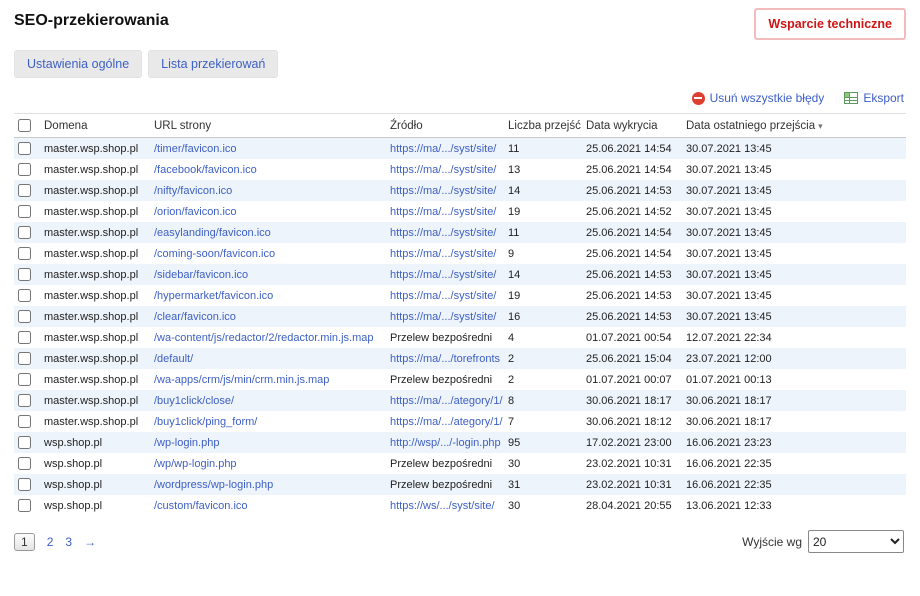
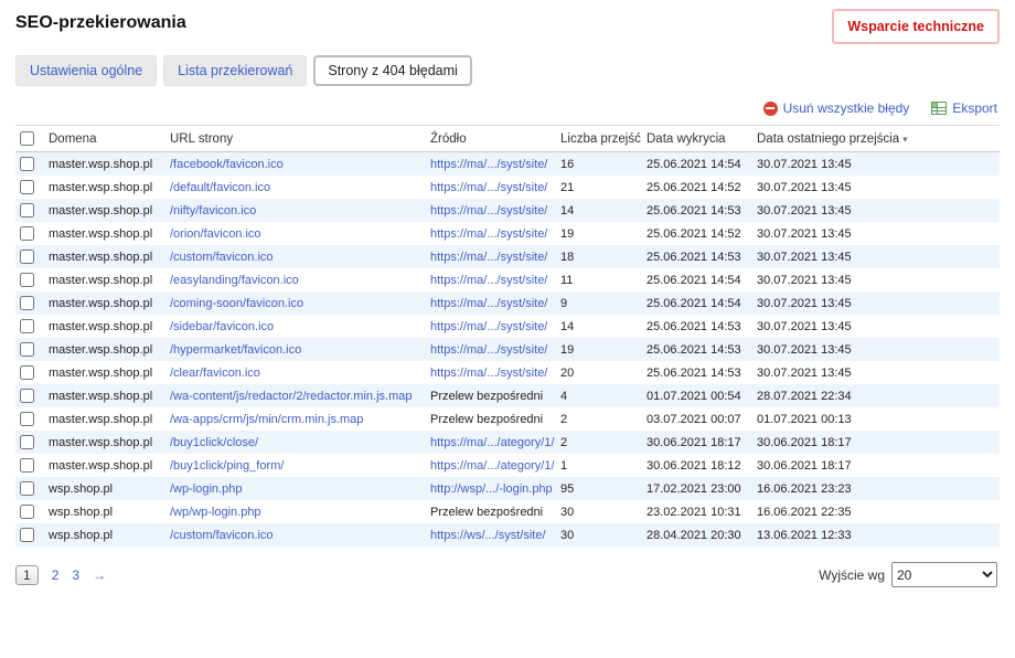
  SEO-przekierowania
  Wsparcie techniczne
  Ustawienia ogólne
  Lista przekierowań
+ Strony z 404 błędami
  Usuń wszystkie błędy
  Eksport
  	Domena	URL strony	Źródło	Liczba przejść	Data wykrycia	Data ostatniego przejścia ▾
- 	master.wsp.shop.pl	/timer/favicon.ico	https://ma/.../syst/site/	11	25.06.2021 14:54	30.07.2021 13:45
- 	master.wsp.shop.pl	/facebook/favicon.ico	https://ma/.../syst/site/	13	25.06.2021 14:54	30.07.2021 13:45
+ 	master.wsp.shop.pl	/facebook/favicon.ico	https://ma/.../syst/site/	16	25.06.2021 14:54	30.07.2021 13:45
+ 	master.wsp.shop.pl	/default/favicon.ico	https://ma/.../syst/site/	21	25.06.2021 14:52	30.07.2021 13:45
  	master.wsp.shop.pl	/nifty/favicon.ico	https://ma/.../syst/site/	14	25.06.2021 14:53	30.07.2021 13:45
  	master.wsp.shop.pl	/orion/favicon.ico	https://ma/.../syst/site/	19	25.06.2021 14:52	30.07.2021 13:45
+ 	master.wsp.shop.pl	/custom/favicon.ico	https://ma/.../syst/site/	18	25.06.2021 14:53	30.07.2021 13:45
  	master.wsp.shop.pl	/easylanding/favicon.ico	https://ma/.../syst/site/	11	25.06.2021 14:54	30.07.2021 13:45
  	master.wsp.shop.pl	/coming-soon/favicon.ico	https://ma/.../syst/site/	9	25.06.2021 14:54	30.07.2021 13:45
  	master.wsp.shop.pl	/sidebar/favicon.ico	https://ma/.../syst/site/	14	25.06.2021 14:53	30.07.2021 13:45
  	master.wsp.shop.pl	/hypermarket/favicon.ico	https://ma/.../syst/site/	19	25.06.2021 14:53	30.07.2021 13:45
- 	master.wsp.shop.pl	/clear/favicon.ico	https://ma/.../syst/site/	16	25.06.2021 14:53	30.07.2021 13:45
+ 	master.wsp.shop.pl	/clear/favicon.ico	https://ma/.../syst/site/	20	25.06.2021 14:53	30.07.2021 13:45
- 	master.wsp.shop.pl	/wa-content/js/redactor/2/redactor.min.js.map	Przelew bezpośredni	4	01.07.2021 00:54	12.07.2021 22:34
+ 	master.wsp.shop.pl	/wa-content/js/redactor/2/redactor.min.js.map	Przelew bezpośredni	4	01.07.2021 00:54	28.07.2021 22:34
- 	master.wsp.shop.pl	/default/	https://ma/.../torefronts	2	25.06.2021 15:04	23.07.2021 12:00
- 	master.wsp.shop.pl	/wa-apps/crm/js/min/crm.min.js.map	Przelew bezpośredni	2	01.07.2021 00:07	01.07.2021 00:13
+ 	master.wsp.shop.pl	/wa-apps/crm/js/min/crm.min.js.map	Przelew bezpośredni	2	03.07.2021 00:07	01.07.2021 00:13
- 	master.wsp.shop.pl	/buy1click/close/	https://ma/.../ategory/1/	8	30.06.2021 18:17	30.06.2021 18:17
+ 	master.wsp.shop.pl	/buy1click/close/	https://ma/.../ategory/1/	2	30.06.2021 18:17	30.06.2021 18:17
- 	master.wsp.shop.pl	/buy1click/ping_form/	https://ma/.../ategory/1/	7	30.06.2021 18:12	30.06.2021 18:17
+ 	master.wsp.shop.pl	/buy1click/ping_form/	https://ma/.../ategory/1/	1	30.06.2021 18:12	30.06.2021 18:17
  	wsp.shop.pl	/wp-login.php	http://wsp/.../-login.php	95	17.02.2021 23:00	16.06.2021 23:23
  	wsp.shop.pl	/wp/wp-login.php	Przelew bezpośredni	30	23.02.2021 10:31	16.06.2021 22:35
- 	wsp.shop.pl	/wordpress/wp-login.php	Przelew bezpośredni	31	23.02.2021 10:31	16.06.2021 22:35
- 	wsp.shop.pl	/custom/favicon.ico	https://ws/.../syst/site/	30	28.04.2021 20:55	13.06.2021 12:33
+ 	wsp.shop.pl	/custom/favicon.ico	https://ws/.../syst/site/	30	28.04.2021 20:30	13.06.2021 12:33
  1
  2
  3
  →
  Wyjście wg
  20
